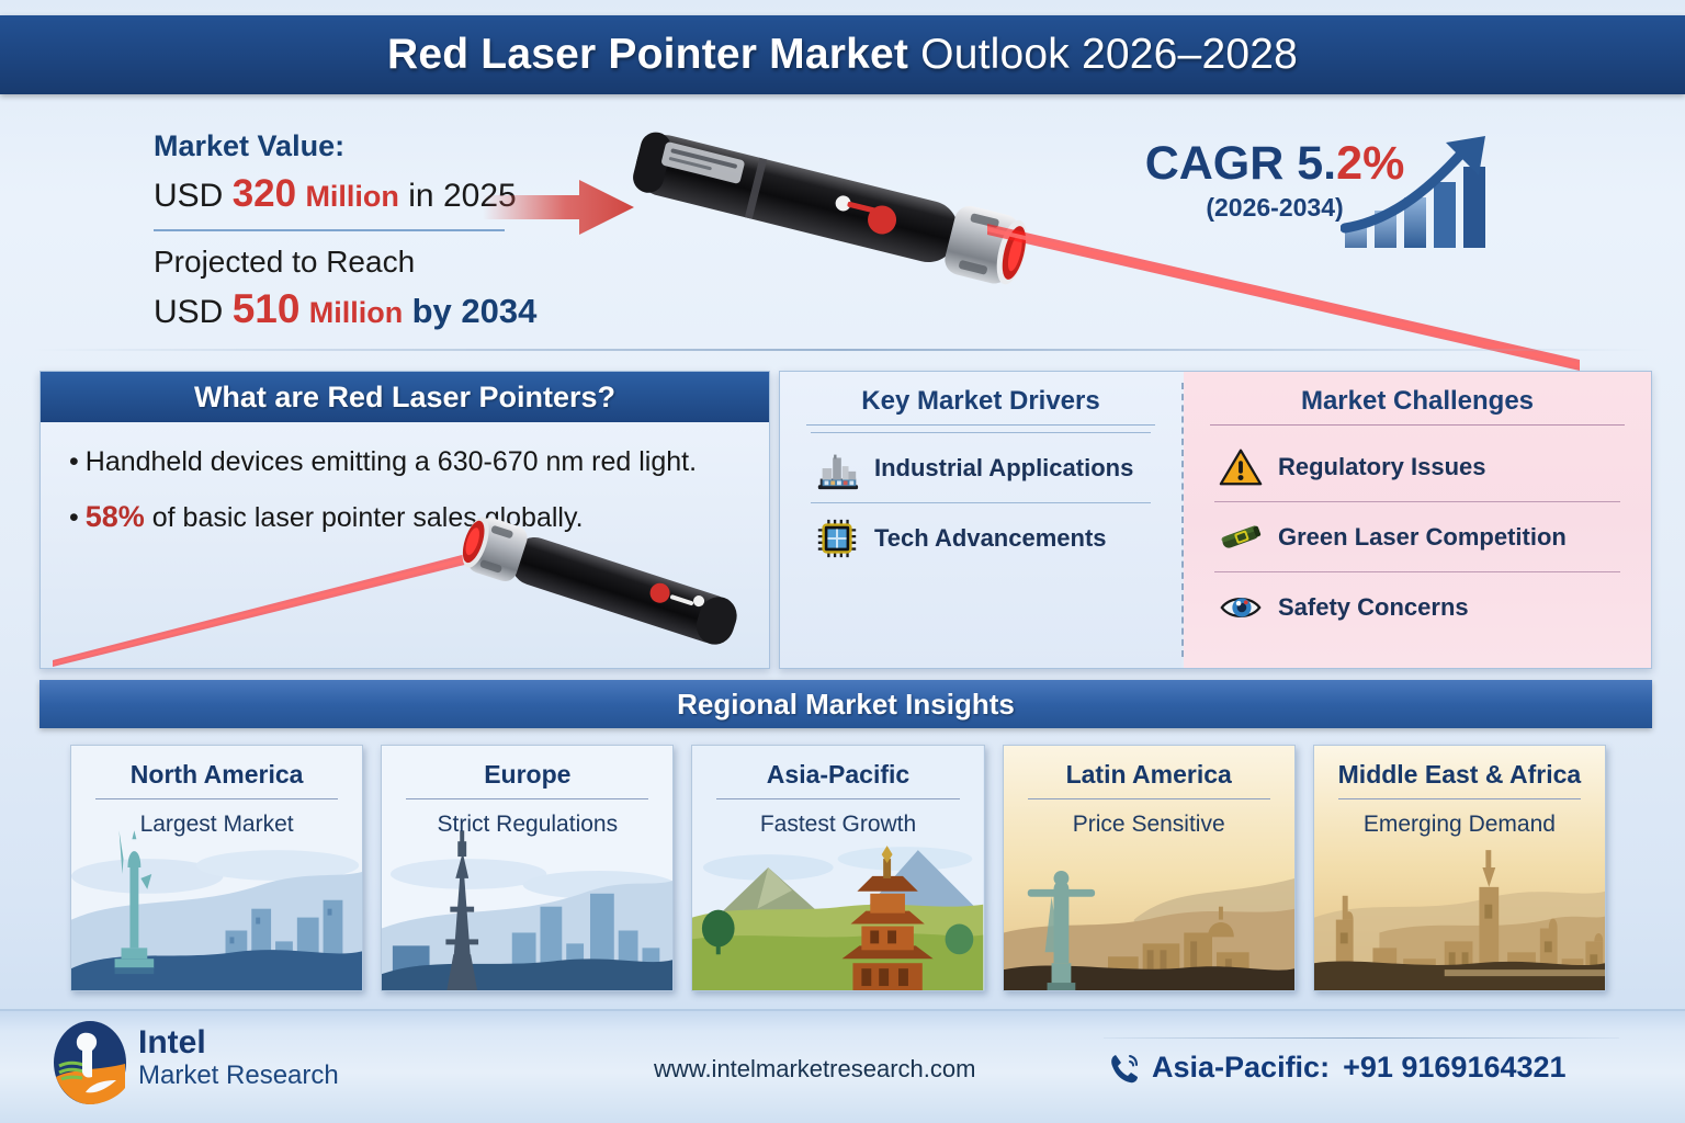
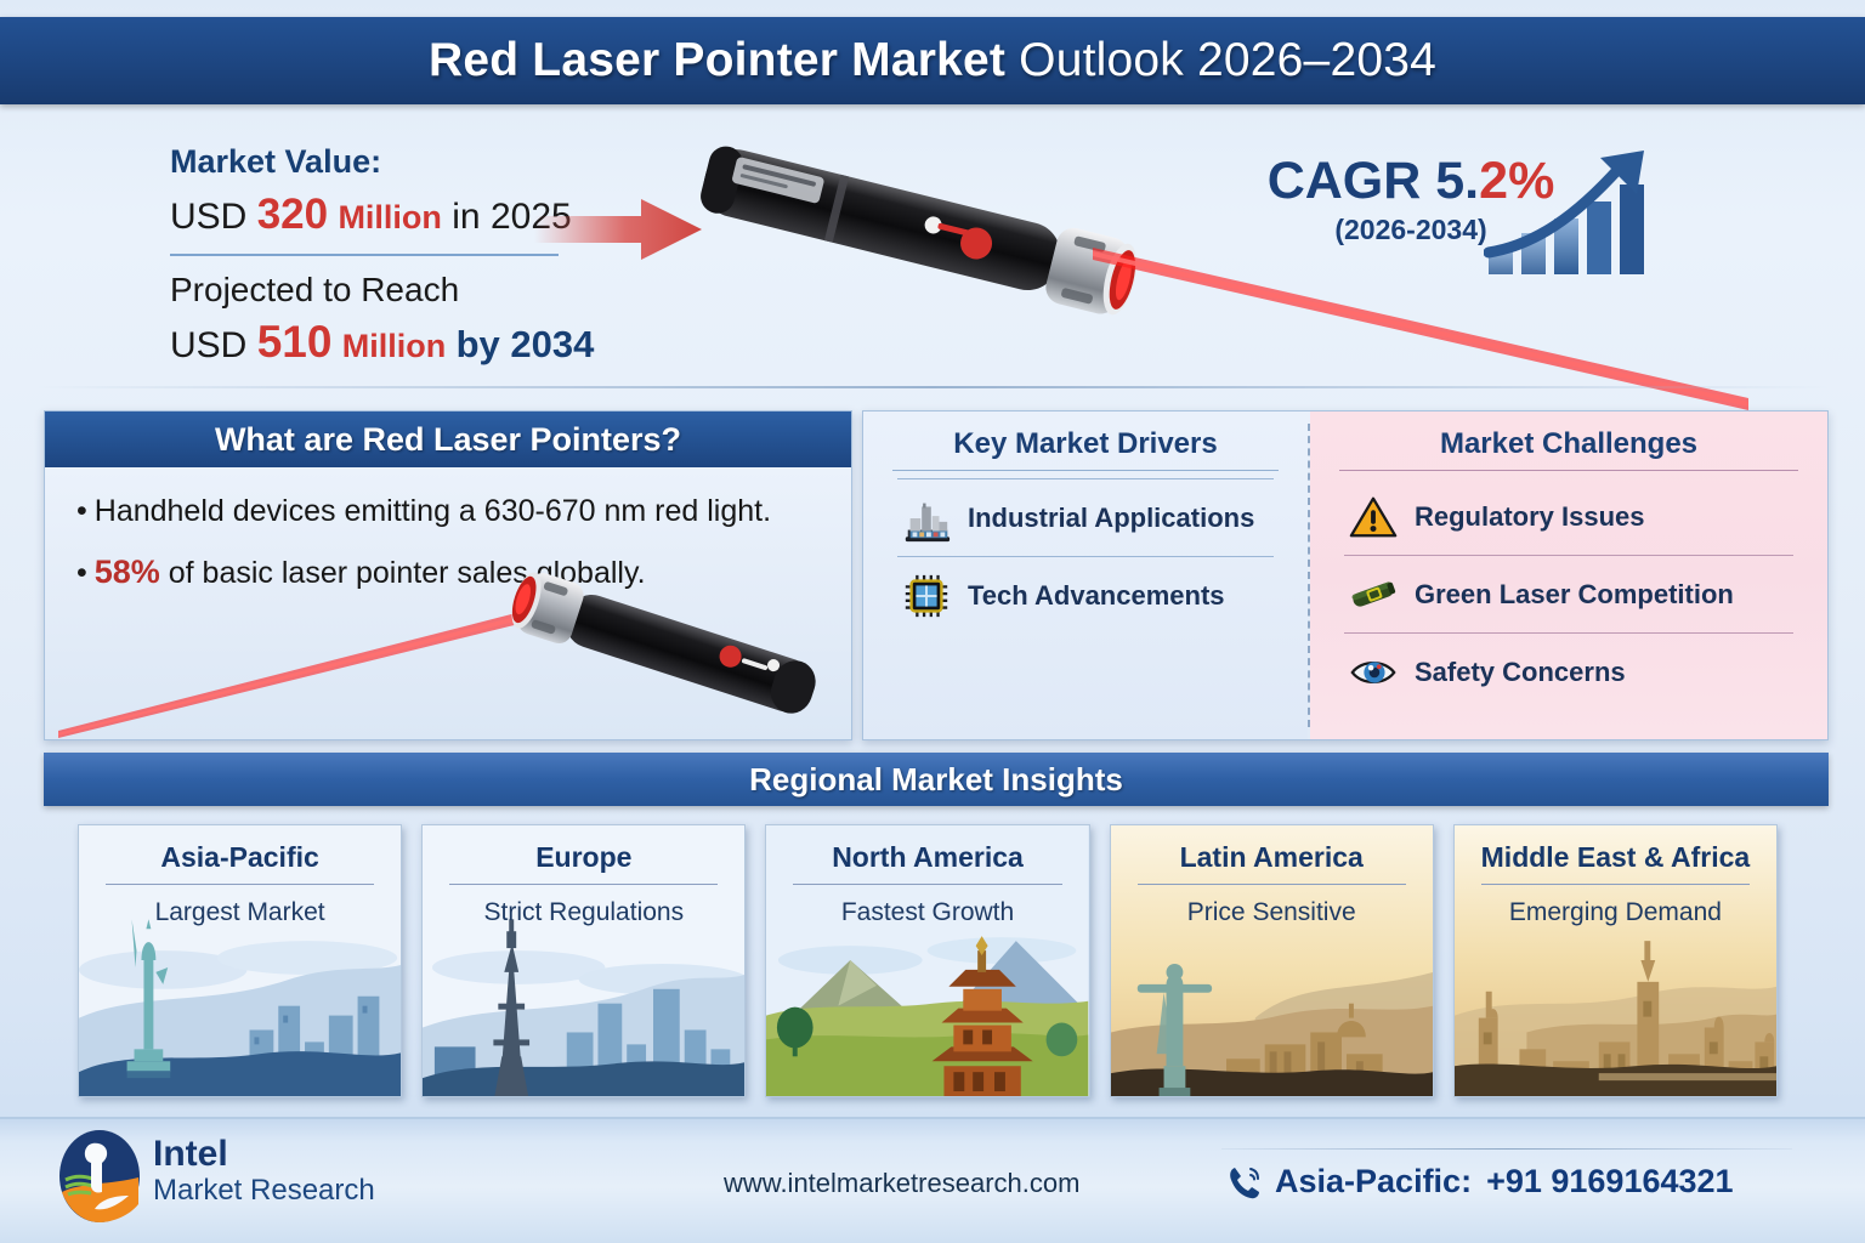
- Red Laser Pointer Market Outlook 2026–2028
+ Red Laser Pointer Market Outlook 2026–2034
  Market Value:
  USD 320 Million in 20
  Projected to Reach
  USD 510 Million by 2034
  CAGR 5.2%
  (2026-2034)
  What are Red Laser Pointers?
  • Handheld devices emitting a 630-670 nm red light.
  • 58% of basic laser pointer sales globally.
  Key Market Drivers
  Industrial Applications
  Tech Advancements
  Market Challenges
  Regulatory Issues
  Green Laser Competition
  Safety Concerns
  Regional Market Insights
- North America
+ Asia-Pacific
  Largest Market
  Europe
  Strict Regulations
- Asia-Pacific
+ North America
  Fastest Growth
  Latin America
  Price Sensitive
  Middle East & Africa
  Emerging Demand
  Intel
  Market Research
  www.intelmarketresearch.com
  Asia-Pacific:
  +91 9169164321
